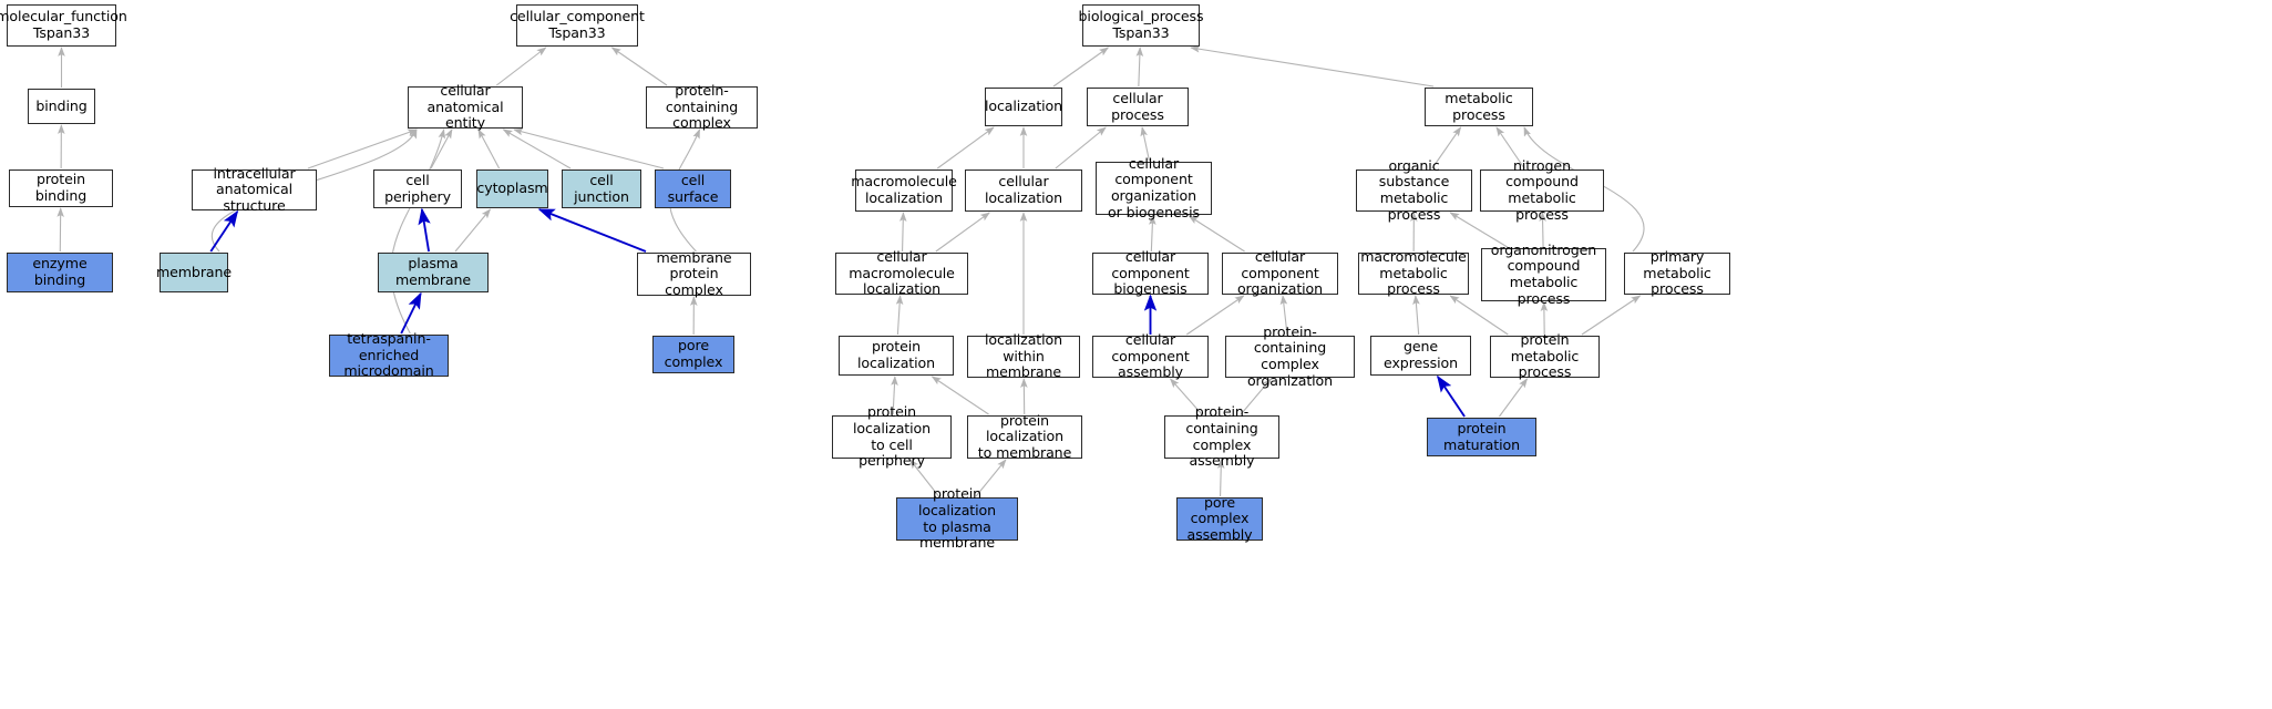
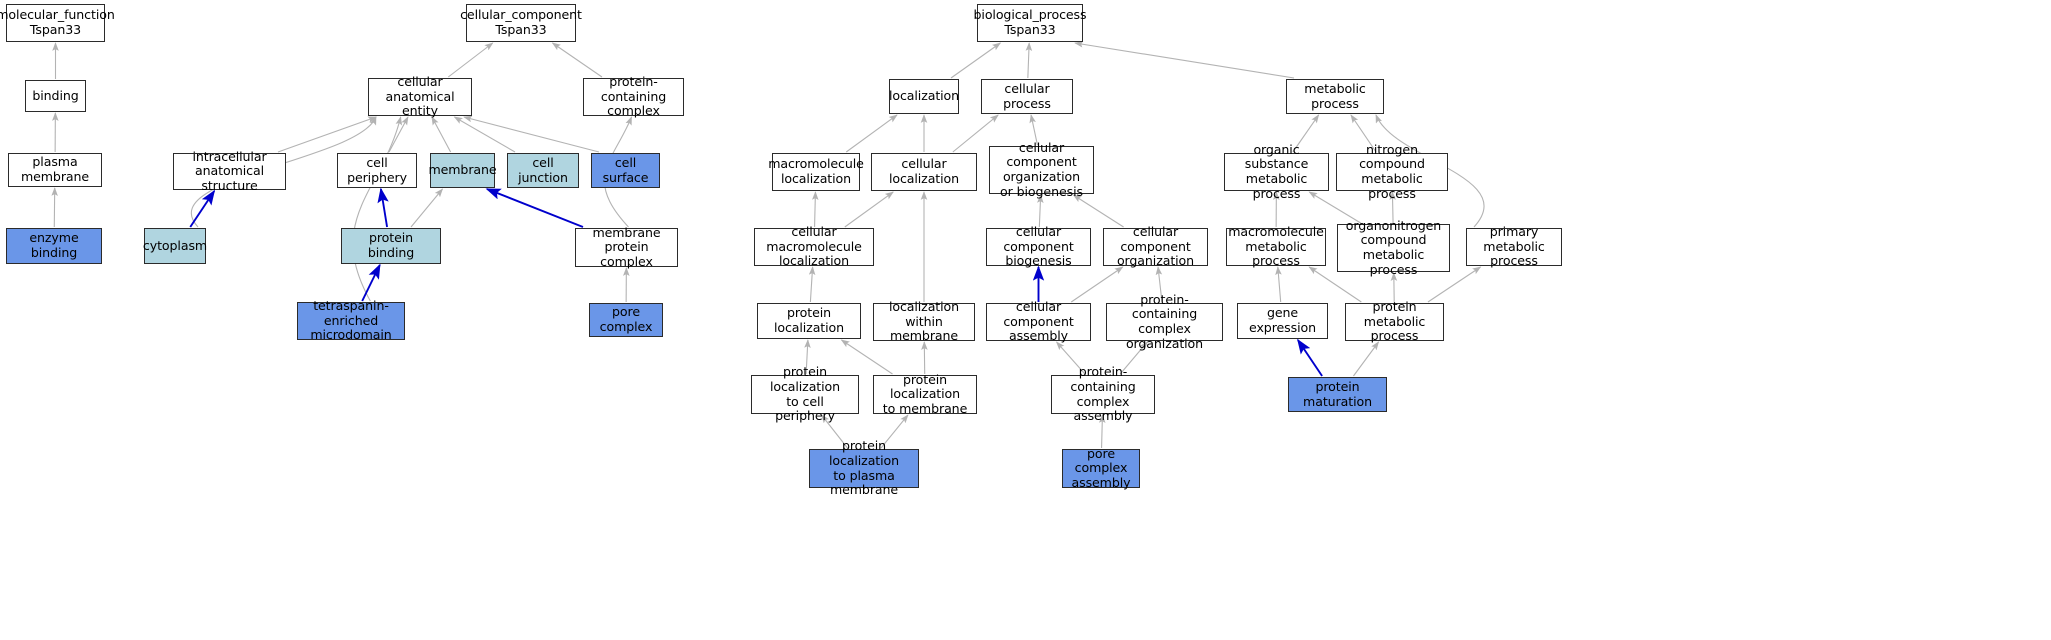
  molecular_function
  Tspan33
  binding
- protein binding
+ plasma membrane
  enzyme binding
  cellular_component
  Tspan33
  cellular anatomical
  entity
  protein-containing
  complex
  intracellular
  anatomical structure
  cell periphery
- cytoplasm
+ membrane
  cell junction
  cell surface
- membrane
+ cytoplasm
- plasma membrane
+ protein binding
  membrane protein
  complex
  tetraspanin-enriched
  microdomain
  pore complex
  biological_process
  Tspan33
  localization
  cellular process
  metabolic process
  macromolecule
  localization
  cellular localization
  cellular component
  organization
  or biogenesis
  organic substance
  metabolic process
  nitrogen compound
  metabolic process
  cellular macromolecule
  localization
  cellular component
  biogenesis
  cellular component
  organization
  macromolecule
  metabolic process
  organonitrogen
  compound metabolic
  process
  primary metabolic
  process
  protein localization
  localization
  within membrane
  cellular component
  assembly
  protein-containing
  complex organization
  gene expression
  protein metabolic
  process
  protein localization
  to cell periphery
  protein localization
  to membrane
  protein-containing
  complex assembly
  protein maturation
  protein localization
  to plasma membrane
  pore complex
  assembly
